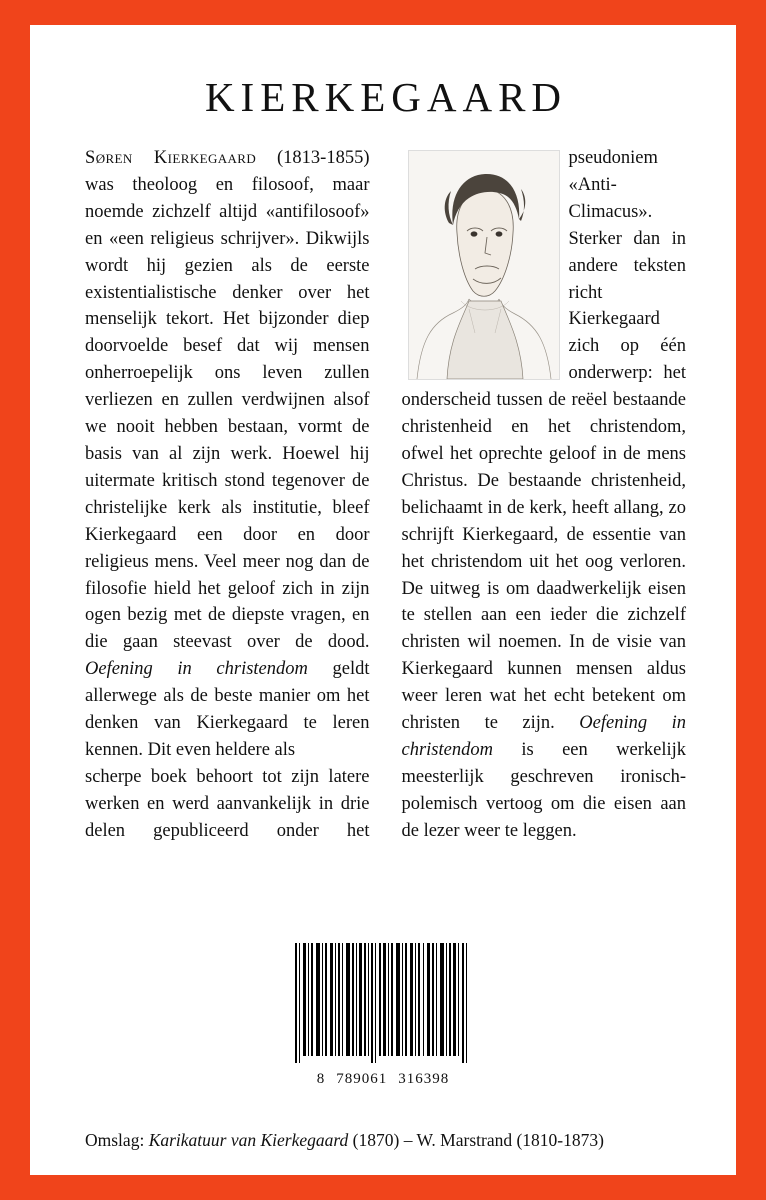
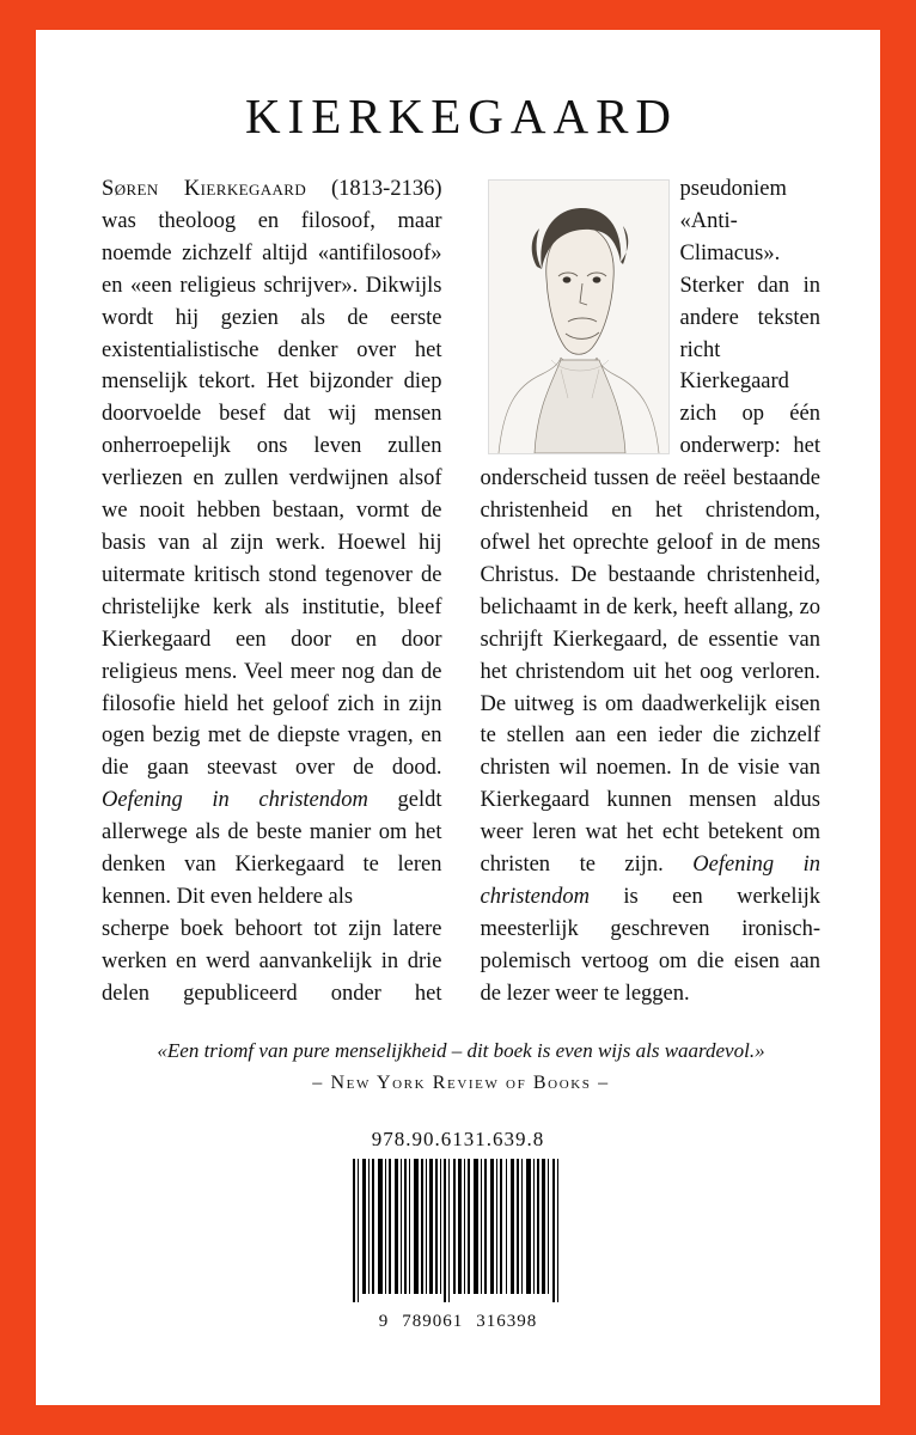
  KIERKEGAARD
- Søren Kierkegaard (1813-1855) was theoloog en filosoof, maar noemde zichzelf altijd «antifilosoof» en «een religieus schrijver». Dikwijls wordt hij gezien als de eerste existentialistische denker over het menselijk tekort. Het bijzonder diep doorvoelde besef dat wij mensen onherroepelijk ons leven zullen verliezen en zullen verdwijnen alsof we nooit hebben bestaan, vormt de basis van al zijn werk. Hoewel hij uitermate kritisch stond tegenover de christelijke kerk als institutie, bleef Kierkegaard een door en door religieus mens. Veel meer nog dan de filosofie hield het geloof zich in zijn ogen bezig met de diepste vragen, en die gaan steevast over de dood. Oefening in christendom geldt allerwege als de beste manier om het denken van Kierkegaard te leren kennen. Dit even heldere als
+ Søren Kierkegaard (1813-2136) was theoloog en filosoof, maar noemde zichzelf altijd «antifilosoof» en «een religieus schrijver». Dikwijls wordt hij gezien als de eerste existentialistische denker over het menselijk tekort. Het bijzonder diep doorvoelde besef dat wij mensen onherroepelijk ons leven zullen verliezen en zullen verdwijnen alsof we nooit hebben bestaan, vormt de basis van al zijn werk. Hoewel hij uitermate kritisch stond tegenover de christelijke kerk als institutie, bleef Kierkegaard een door en door religieus mens. Veel meer nog dan de filosofie hield het geloof zich in zijn ogen bezig met de diepste vragen, en die gaan steevast over de dood. Oefening in christendom geldt allerwege als de beste manier om het denken van Kierkegaard te leren kennen. Dit even heldere als
  scherpe boek behoort tot zijn latere werken en werd aanvankelijk in drie delen gepubliceerd onder het pseudoniem «Anti-Climacus». Sterker dan in andere teksten richt Kierkegaard zich op één onderwerp: het onderscheid tussen de reëel bestaande christenheid en het christendom, ofwel het oprechte geloof in de mens Christus. De bestaande christenheid, belichaamt in de kerk, heeft allang, zo schrijft Kierkegaard, de essentie van het christendom uit het oog verloren. De uitweg is om daadwerkelijk eisen te stellen aan een ieder die zichzelf christen wil noemen. In de visie van Kierkegaard kunnen mensen aldus weer leren wat het echt betekent om christen te zijn. Oefening in christendom is een werkelijk meesterlijk geschreven ironisch-polemisch vertoog om die eisen aan de lezer weer te leggen.
+ «Een triomf van pure menselijkheid – dit boek is even wijs als waardevol.»
+ – New York Review of Books –
+ 978.90.6131.639.8
- 8 789061 316398
+ 9 789061 316398
- Omslag: Karikatuur van Kierkegaard (1870) – W. Marstrand (1810-1873)
